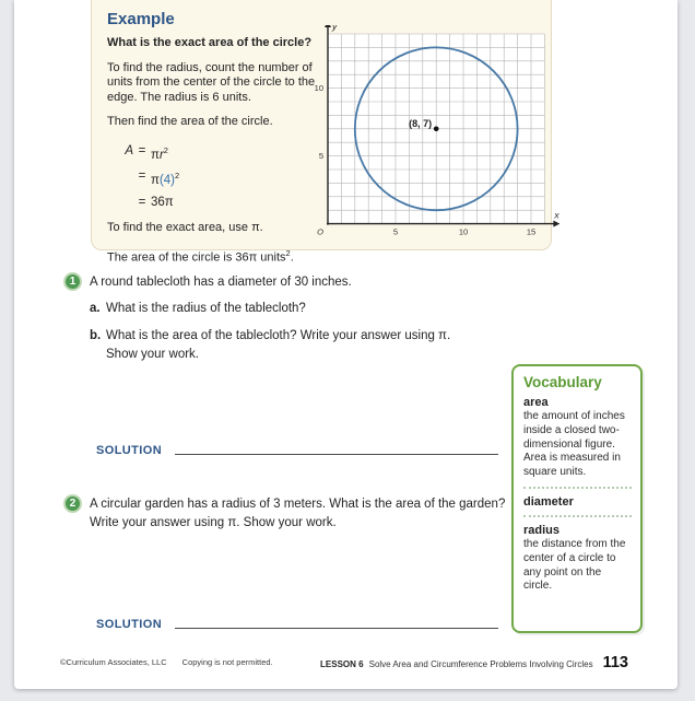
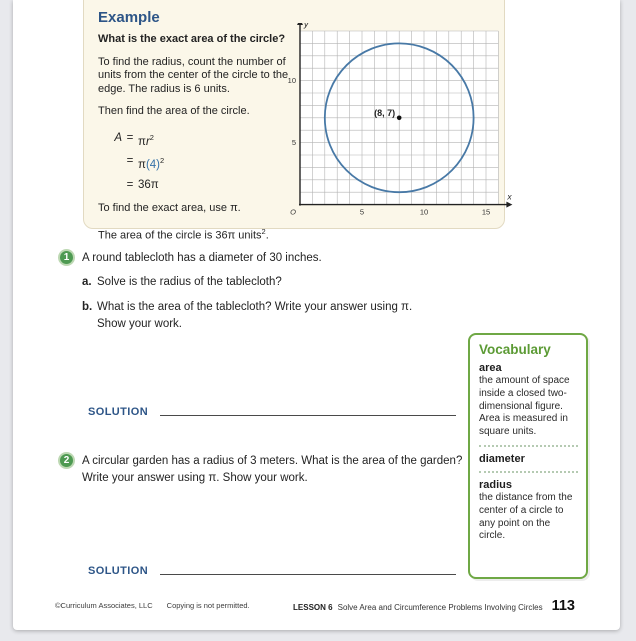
  Example
  What is the exact area of the circle?
  To find the radius, count the number of units from the center of the circle to the edge. The radius is 6 units.
  Then find the area of the circle.
  A
  =
  πr2
  =
  π(4)2
  =
  36π
  To find the exact area, use π.
  The area of the circle is 36π units2.
  5
  10
  5
  10
  15
  y
  x
  O
  (8, 7)
  1
  A round tablecloth has a diameter of 30 inches.
  a.
- What is the radius of the tablecloth?
+ Solve is the radius of the tablecloth?
  b.
  What is the area of the tablecloth? Write your answer using π.
  Show your work.
  SOLUTION
  2
  A circular garden has a radius of 3 meters. What is the area of the garden?
  Write your answer using π. Show your work.
  SOLUTION
  Vocabulary
  area
- the amount of inches inside a closed two-dimensional figure. Area is measured in square units.
+ the amount of space inside a closed two-dimensional figure. Area is measured in square units.
  diameter
  radius
  the distance from the center of a circle to any point on the circle.
  ©Curriculum Associates, LLC Copying is not permitted.
  LESSON 6
  Solve Area and Circumference Problems Involving Circles
  113
